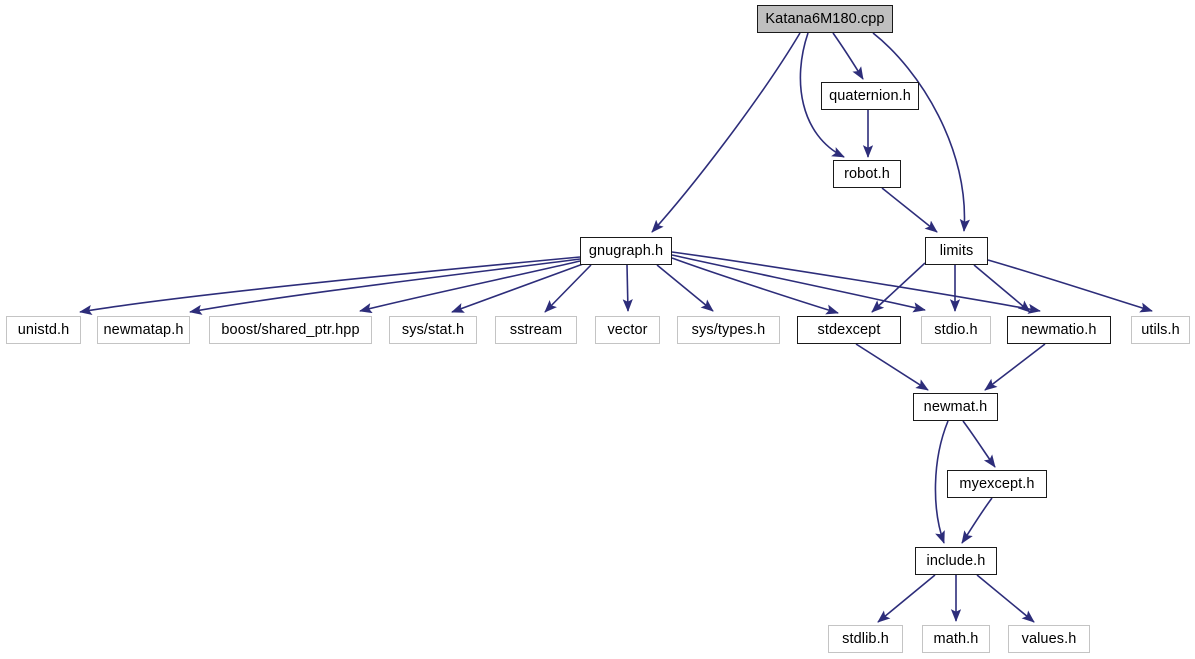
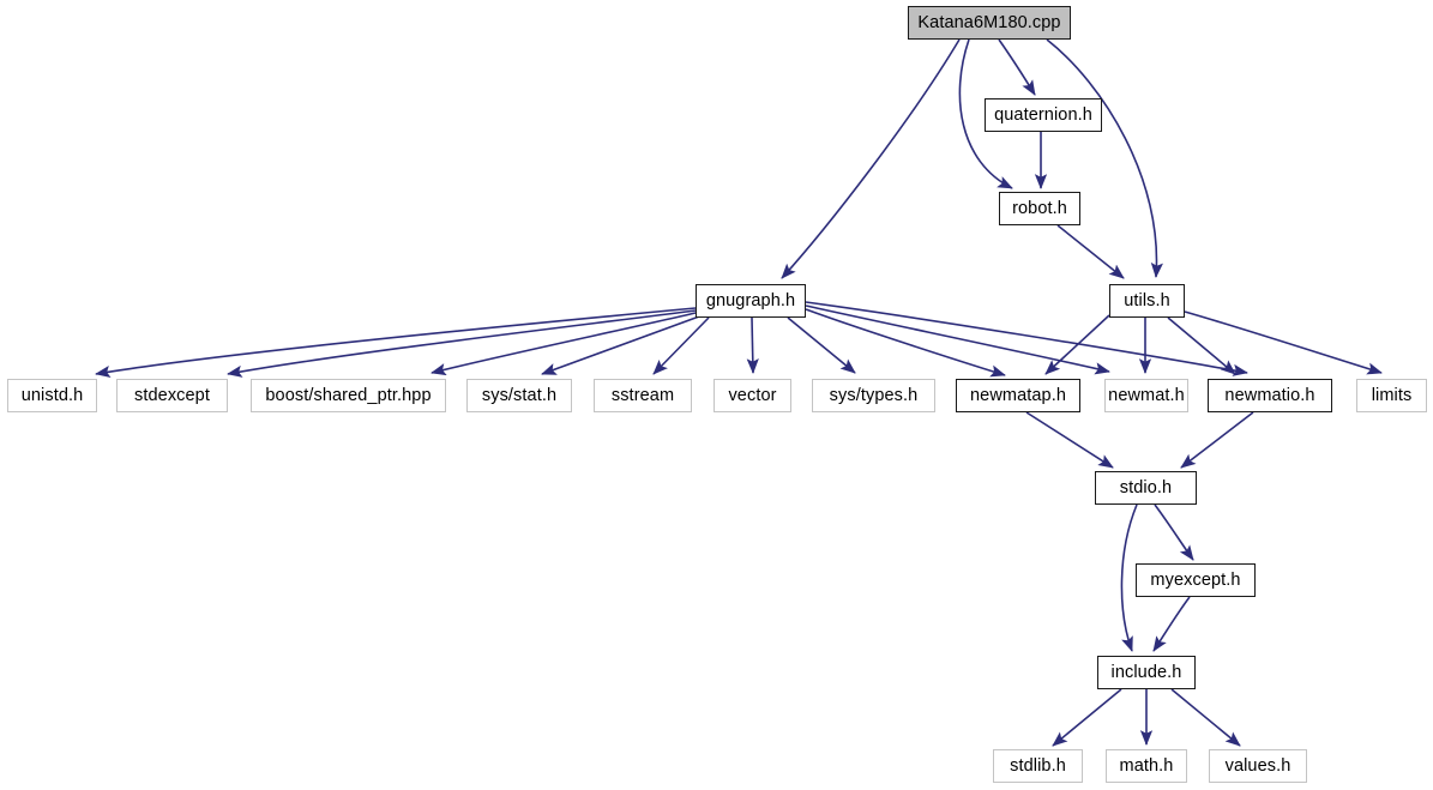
  Katana6M180.cpp
  quaternion.h
  robot.h
  gnugraph.h
- limits
+ utils.h
  unistd.h
- newmatap.h
+ stdexcept
  boost/shared_ptr.hpp
  sys/stat.h
  sstream
  vector
  sys/types.h
- stdexcept
+ newmatap.h
- stdio.h
+ newmat.h
  newmatio.h
- utils.h
+ limits
- newmat.h
+ stdio.h
  myexcept.h
  include.h
  stdlib.h
  math.h
  values.h
